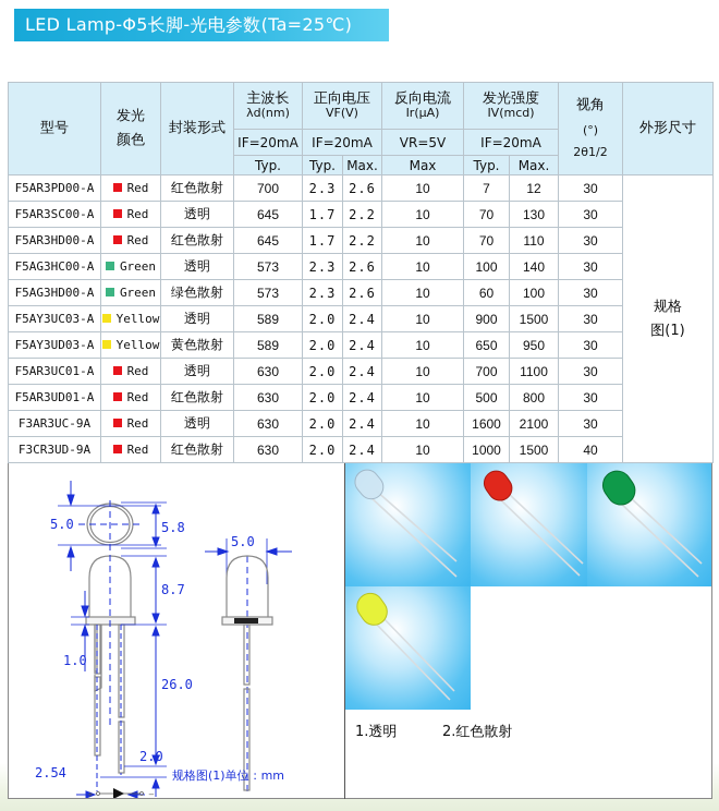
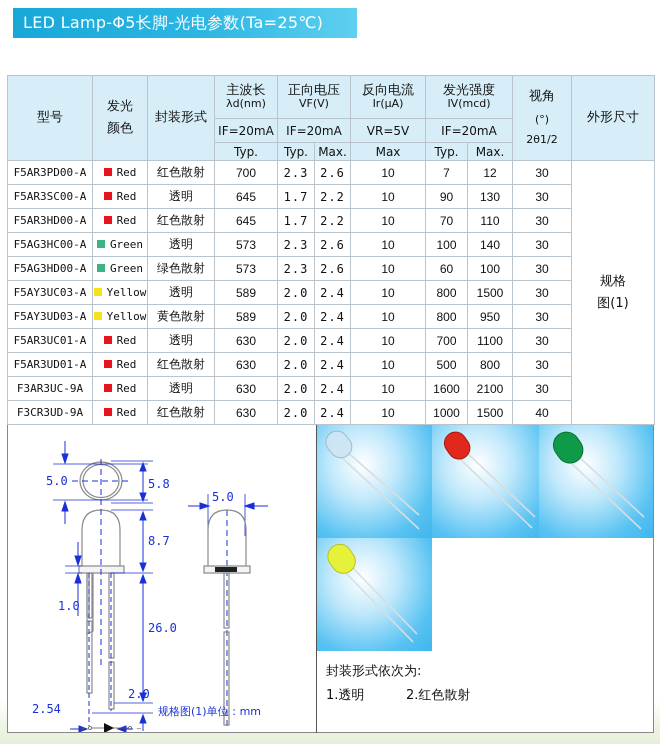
  LED Lamp-Φ5长脚-光电参数(Ta=25℃)
  型号	发光颜色	封装形式	主波长λd(nm)	正向电压VF(V)	反向电流Ir(μA)	发光强度IV(mcd)	视角 (°) 2θ1/2	外形尺寸
  IF=20mA	IF=20mA	VR=5V	IF=20mA
  Typ.	Typ.	Max.	Max	Typ.	Max.
  F5AR3PD00-A	Red	红色散射	700	2.3	2.6	10	7	12	30	规格图(1)
- F5AR3SC00-A	Red	透明	645	1.7	2.2	10	70	130	30
+ F5AR3SC00-A	Red	透明	645	1.7	2.2	10	90	130	30
  F5AR3HD00-A	Red	红色散射	645	1.7	2.2	10	70	110	30
  F5AG3HC00-A	Green	透明	573	2.3	2.6	10	100	140	30
  F5AG3HD00-A	Green	绿色散射	573	2.3	2.6	10	60	100	30
- F5AY3UC03-A	Yellow	透明	589	2.0	2.4	10	900	1500	30
+ F5AY3UC03-A	Yellow	透明	589	2.0	2.4	10	800	1500	30
- F5AY3UD03-A	Yellow	黄色散射	589	2.0	2.4	10	650	950	30
+ F5AY3UD03-A	Yellow	黄色散射	589	2.0	2.4	10	800	950	30
  F5AR3UC01-A	Red	透明	630	2.0	2.4	10	700	1100	30
  F5AR3UD01-A	Red	红色散射	630	2.0	2.4	10	500	800	30
  F3AR3UC-9A	Red	透明	630	2.0	2.4	10	1600	2100	30
  F3CR3UD-9A	Red	红色散射	630	2.0	2.4	10	1000	1500	40
  5.0
  5.8
  8.7
  1.0
  26.0
  2.0
  2.54
  5.0
  规格图(1)单位：mm
  +
  −
+ 封装形式依次为:
  1.透明
  2.红色散射
